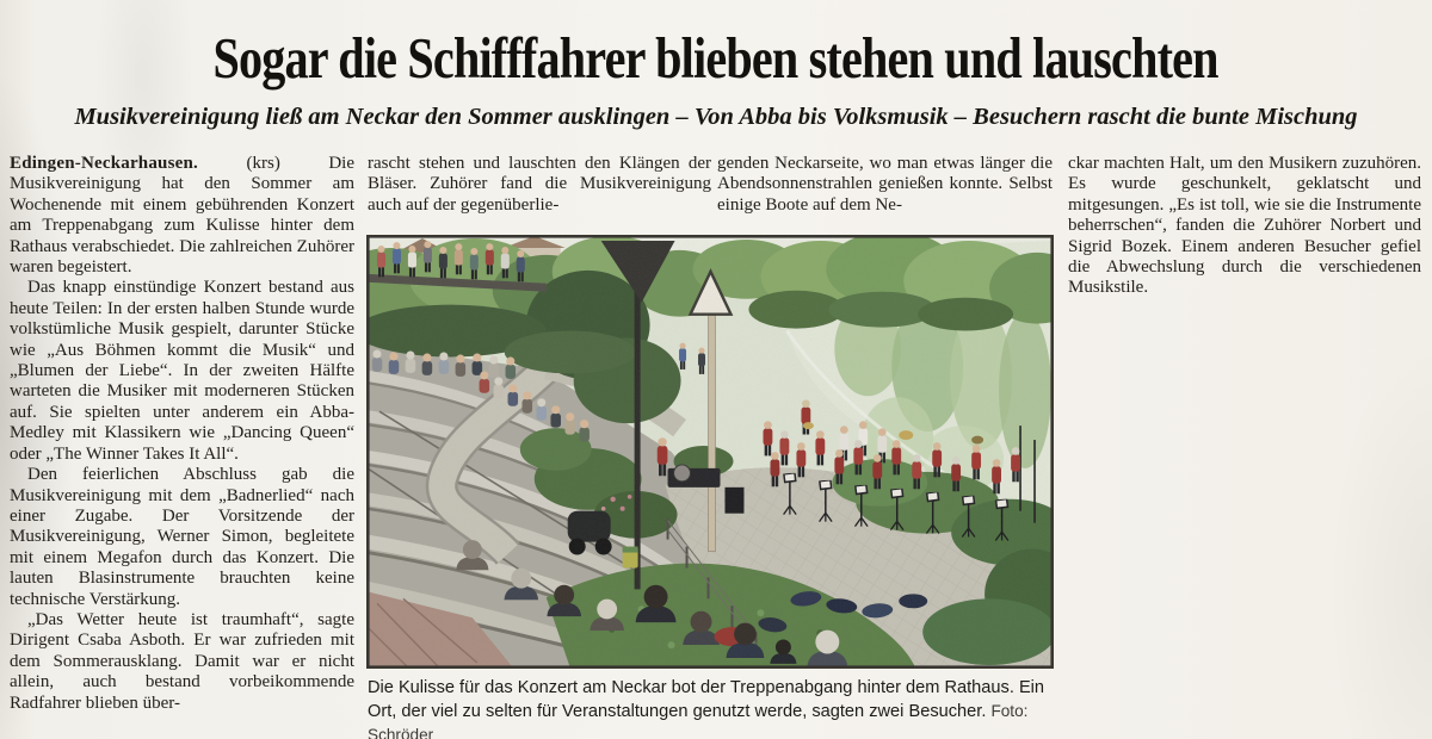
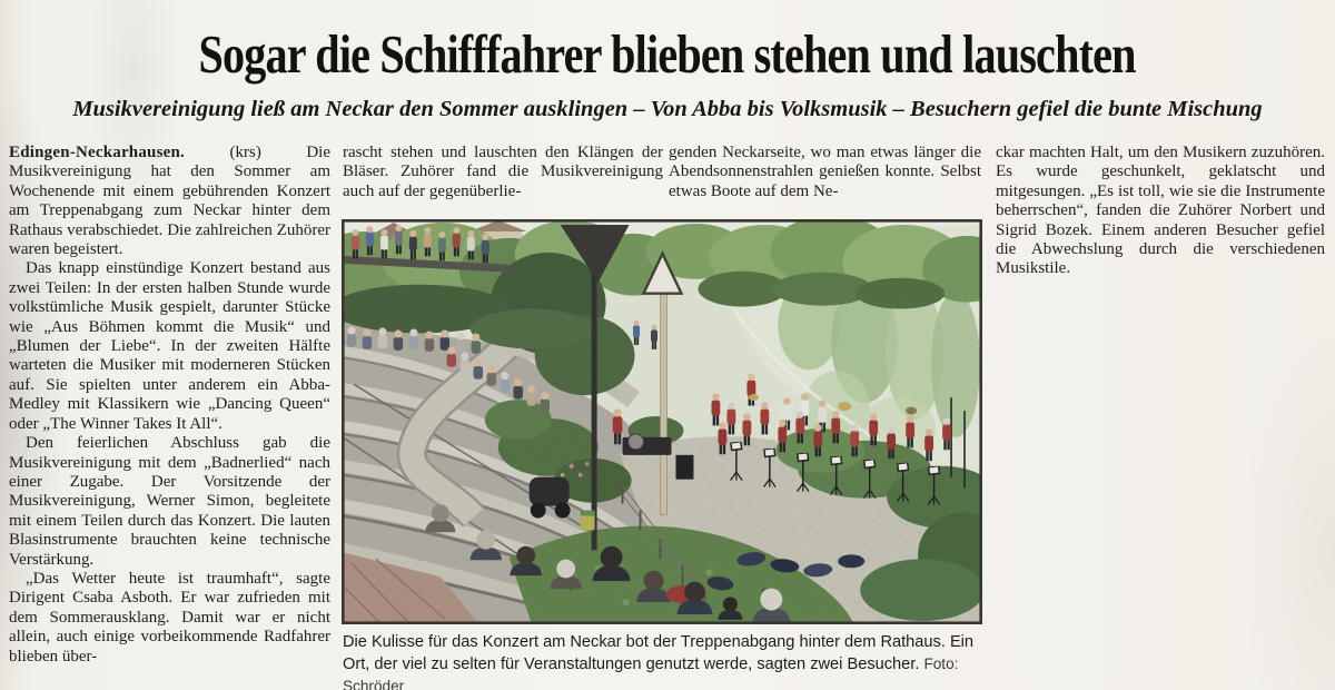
  Sogar die Schifffahrer blieben stehen und lauschten
- Musikvereinigung ließ am Neckar den Sommer ausklingen – Von Abba bis Volksmusik – Besuchern rascht die bunte Mischung
+ Musikvereinigung ließ am Neckar den Sommer ausklingen – Von Abba bis Volksmusik – Besuchern gefiel die bunte Mischung
- Edingen-Neckarhausen. (krs) Die Musikvereinigung hat den Sommer am Wochenende mit einem gebührenden Konzert am Treppenabgang zum Kulisse hinter dem Rathaus verabschiedet. Die zahlreichen Zuhörer waren begeistert.
+ Edingen-Neckarhausen. (krs) Die Musikvereinigung hat den Sommer am Wochenende mit einem gebührenden Konzert am Treppenabgang zum Neckar hinter dem Rathaus verabschiedet. Die zahlreichen Zuhörer waren begeistert.
- Das knapp einstündige Konzert bestand aus heute Teilen: In der ersten halben Stunde wurde volkstümliche Musik gespielt, darunter Stücke wie „Aus Böhmen kommt die Musik“ und „Blumen der Liebe“. In der zweiten Hälfte warteten die Musiker mit moderneren Stücken auf. Sie spielten unter anderem ein Abba-Medley mit Klassikern wie „Dancing Queen“ oder „The Winner Takes It All“.
+ Das knapp einstündige Konzert bestand aus zwei Teilen: In der ersten halben Stunde wurde volkstümliche Musik gespielt, darunter Stücke wie „Aus Böhmen kommt die Musik“ und „Blumen der Liebe“. In der zweiten Hälfte warteten die Musiker mit moderneren Stücken auf. Sie spielten unter anderem ein Abba-Medley mit Klassikern wie „Dancing Queen“ oder „The Winner Takes It All“.
- Den feierlichen Abschluss gab die Musikvereinigung mit dem „Badnerlied“ nach einer Zugabe. Der Vorsitzende der Musikvereinigung, Werner Simon, begleitete mit einem Megafon durch das Konzert. Die lauten Blasinstrumente brauchten keine technische Verstärkung.
+ Den feierlichen Abschluss gab die Musikvereinigung mit dem „Badnerlied“ nach einer Zugabe. Der Vorsitzende der Musikvereinigung, Werner Simon, begleitete mit einem Teilen durch das Konzert. Die lauten Blasinstrumente brauchten keine technische Verstärkung.
- „Das Wetter heute ist traumhaft“, sagte Dirigent Csaba Asboth. Er war zufrieden mit dem Sommerausklang. Damit war er nicht allein, auch bestand vorbeikommende Radfahrer blieben über-
+ „Das Wetter heute ist traumhaft“, sagte Dirigent Csaba Asboth. Er war zufrieden mit dem Sommerausklang. Damit war er nicht allein, auch einige vorbeikommende Radfahrer blieben über-
  rascht stehen und lauschten den Klängen der Bläser. Zuhörer fand die Musikvereinigung auch auf der gegenüberlie-
- genden Neckarseite, wo man etwas länger die Abendsonnenstrahlen genießen konnte. Selbst einige Boote auf dem Ne-
+ genden Neckarseite, wo man etwas länger die Abendsonnenstrahlen genießen konnte. Selbst etwas Boote auf dem Ne-
  ckar machten Halt, um den Musikern zuzuhören. Es wurde geschunkelt, geklatscht und mitgesungen. „Es ist toll, wie sie die Instrumente beherrschen“, fanden die Zuhörer Norbert und Sigrid Bozek. Einem anderen Besucher gefiel die Abwechslung durch die verschiedenen Musikstile.
  Die Kulisse für das Konzert am Neckar bot der Treppenabgang hinter dem Rathaus. Ein Ort, der viel zu selten für Veranstaltungen genutzt werde, sagten zwei Besucher. Foto: Schröder
